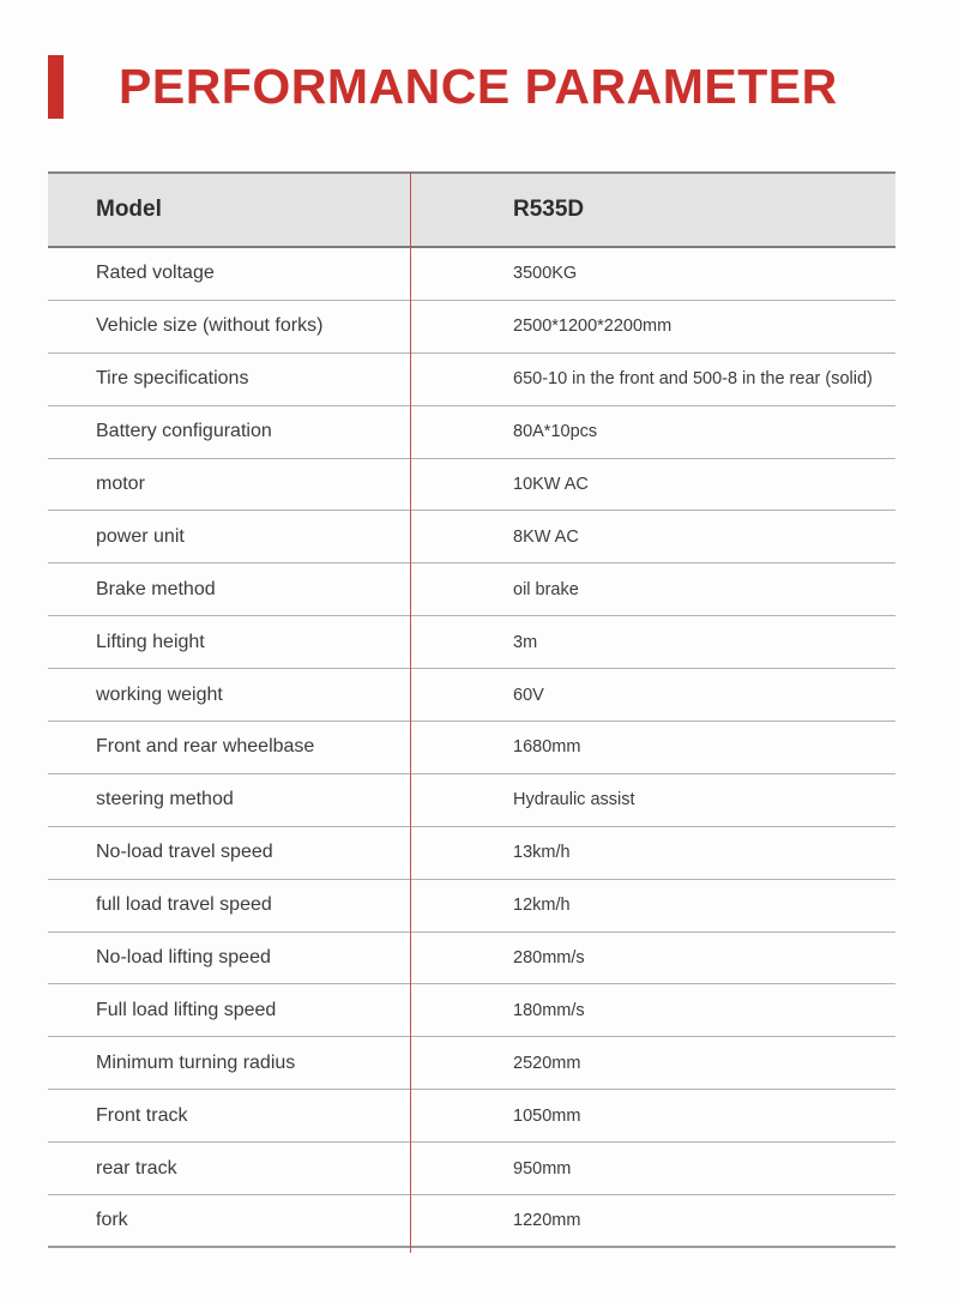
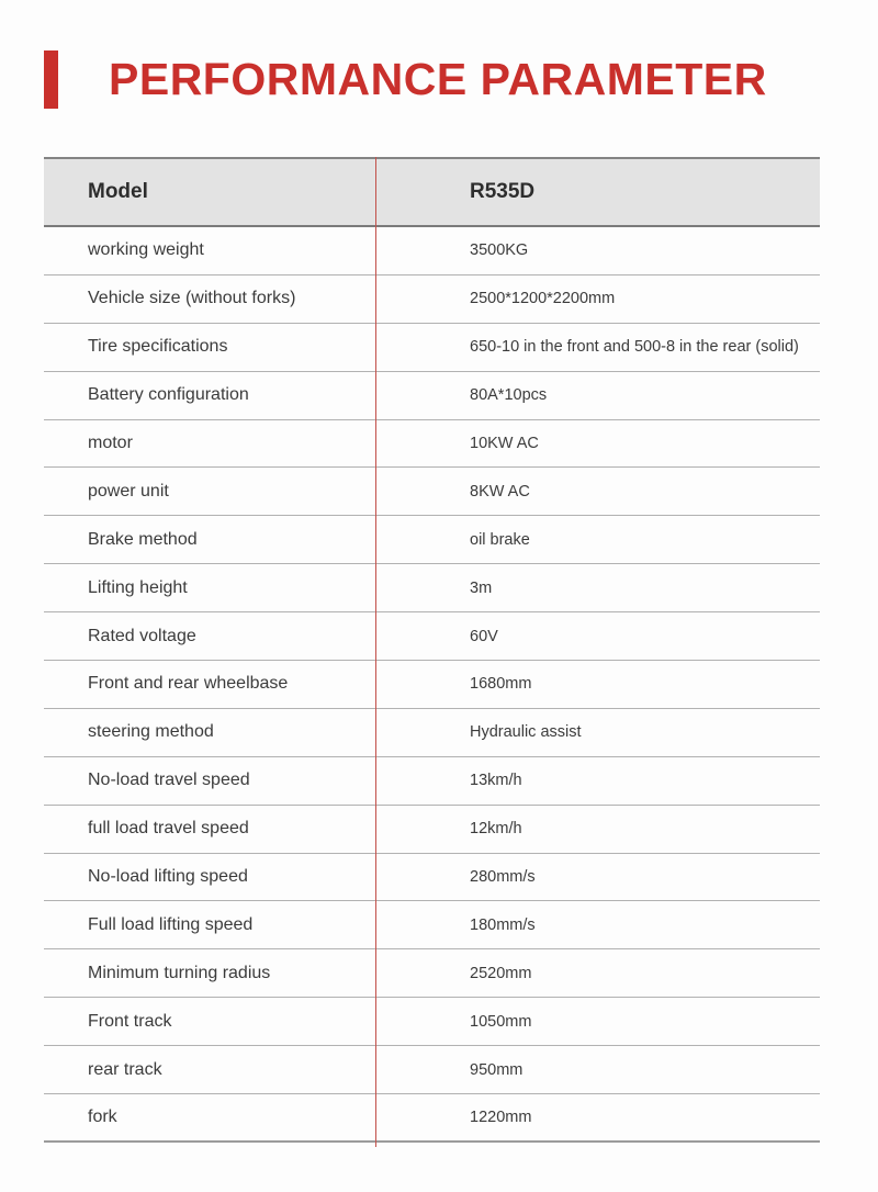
  PERFORMANCE PARAMETER
  Model
  R535D
- Rated voltage
+ working weight
  3500KG
  Vehicle size (without forks)
  2500*1200*2200mm
  Tire specifications
  650-10 in the front and 500-8 in the rear (solid)
  Battery configuration
  80A*10pcs
  motor
  10KW AC
  power unit
  8KW AC
  Brake method
  oil brake
  Lifting height
  3m
- working weight
+ Rated voltage
  60V
  Front and rear wheelbase
  1680mm
  steering method
  Hydraulic assist
  No-load travel speed
  13km/h
  full load travel speed
  12km/h
  No-load lifting speed
  280mm/s
  Full load lifting speed
  180mm/s
  Minimum turning radius
  2520mm
  Front track
  1050mm
  rear track
  950mm
  fork
  1220mm
